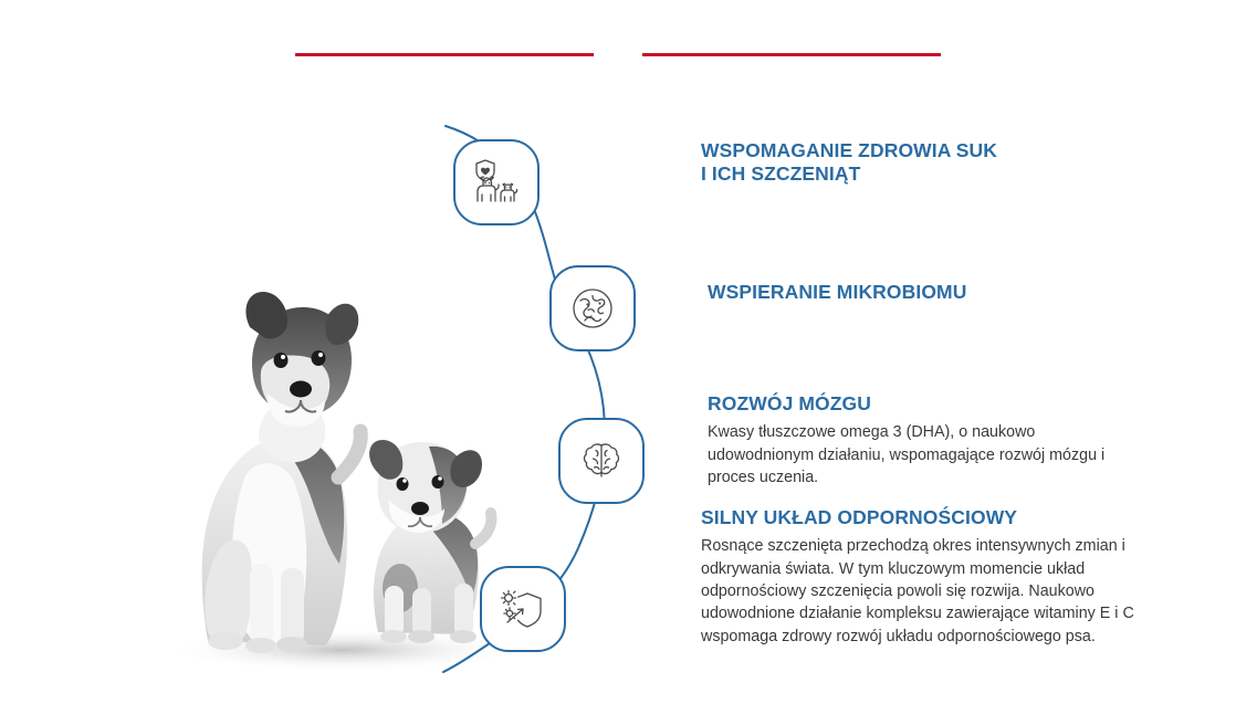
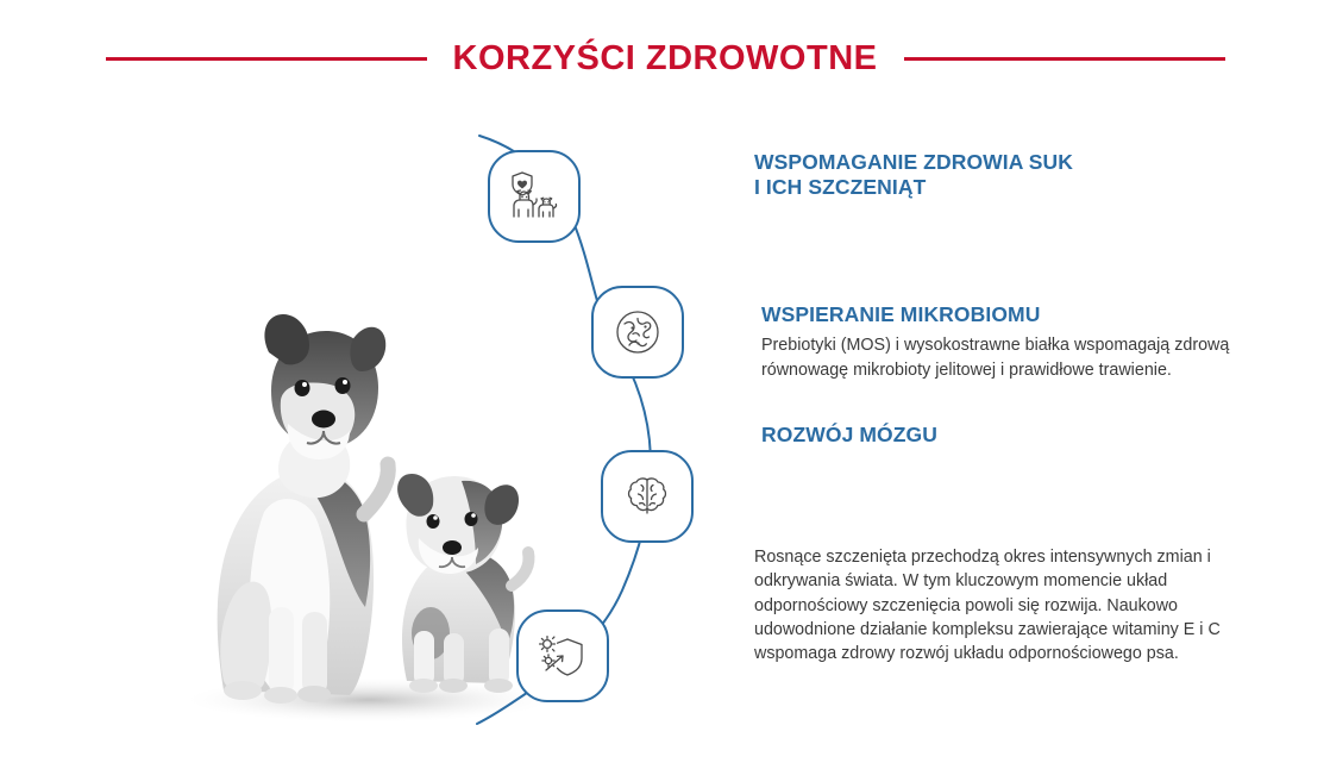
+ KORZYŚCI ZDROWOTNE
  WSPOMAGANIE ZDROWIA SUK
  I ICH SZCZENIĄT
  WSPIERANIE MIKROBIOMU
+ Prebiotyki (MOS) i wysokostrawne białka wspomagają zdrową równowagę mikrobioty jelitowej i prawidłowe trawienie.
  ROZWÓJ MÓZGU
- Kwasy tłuszczowe omega 3 (DHA), o naukowo udowodnionym działaniu, wspomagające rozwój mózgu i proces uczenia.
- SILNY UKŁAD ODPORNOŚCIOWY
  Rosnące szczenięta przechodzą okres intensywnych zmian i odkrywania świata. W tym kluczowym momencie układ odpornościowy szczenięcia powoli się rozwija. Naukowo udowodnione działanie kompleksu zawierające witaminy E i C wspomaga zdrowy rozwój układu odpornościowego psa.
